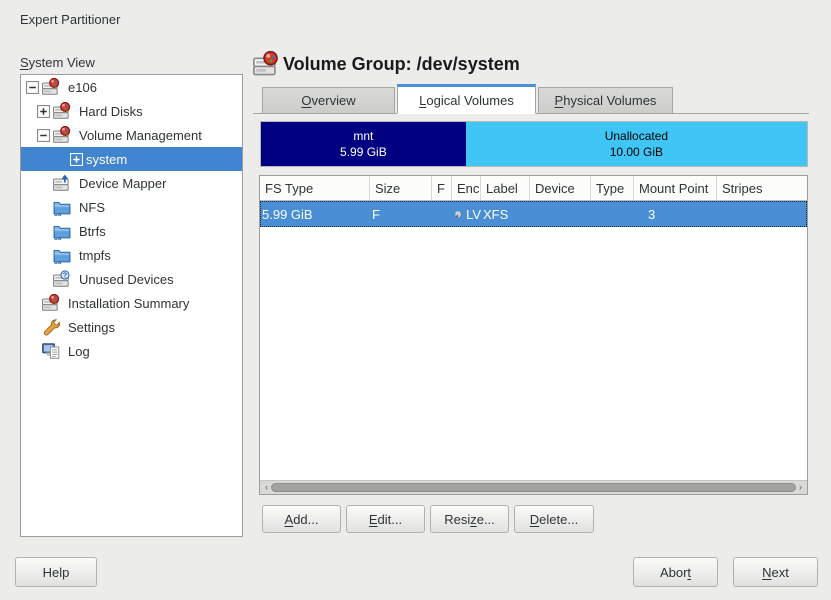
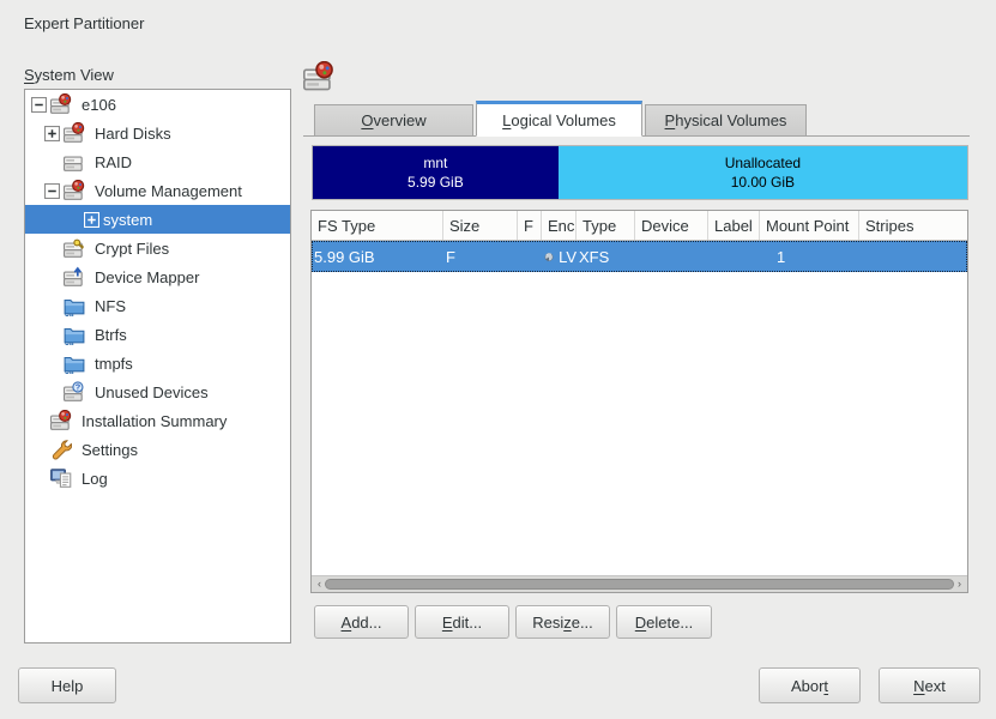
  Expert Partitioner
  System View
  e106
  Hard Disks
+ RAID
  Volume Management
  system
+ Crypt Files
  Device Mapper
  NFS
  Btrfs
  tmpfs
  Unused Devices
  Installation Summary
  Settings
  Log
- Volume Group: /dev/system
  O
  verview
  L
  ogical Volumes
  P
  hysical Volumes
  mnt
  5.99 GiB
  Unallocated
  10.00 GiB
  FS Type
  Size
  F
  Enc
- Label
+ Type
  Device
- Type
+ Label
  Mount Point
  Stripes
  5.99 GiB
  F
  LV
  XFS
- 3
+ 1
  ‹
  ›
  A
  dd...
  E
  dit...
  Resi
  z
  e...
  D
  elete...
  Help
  Abor
  t
  N
  ext
